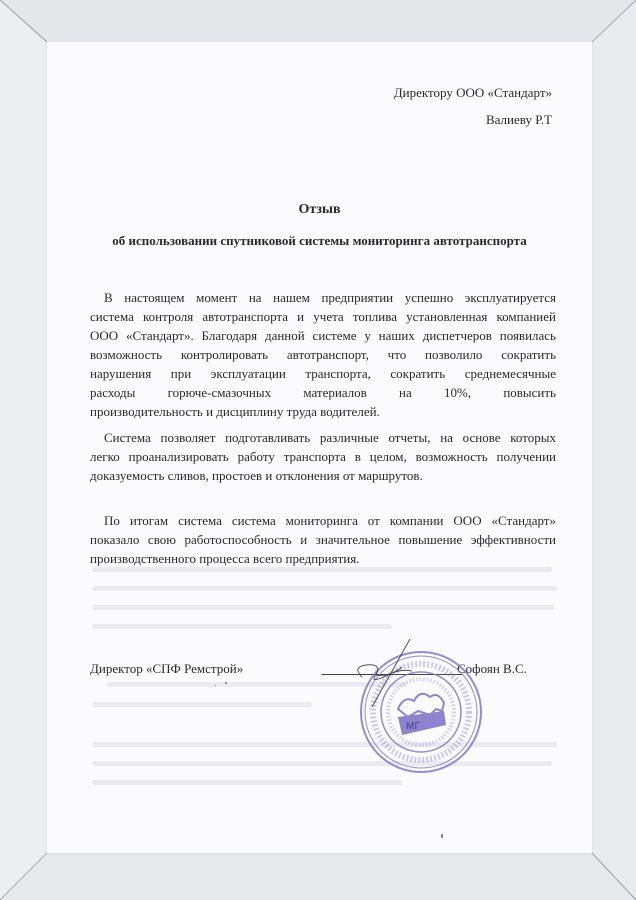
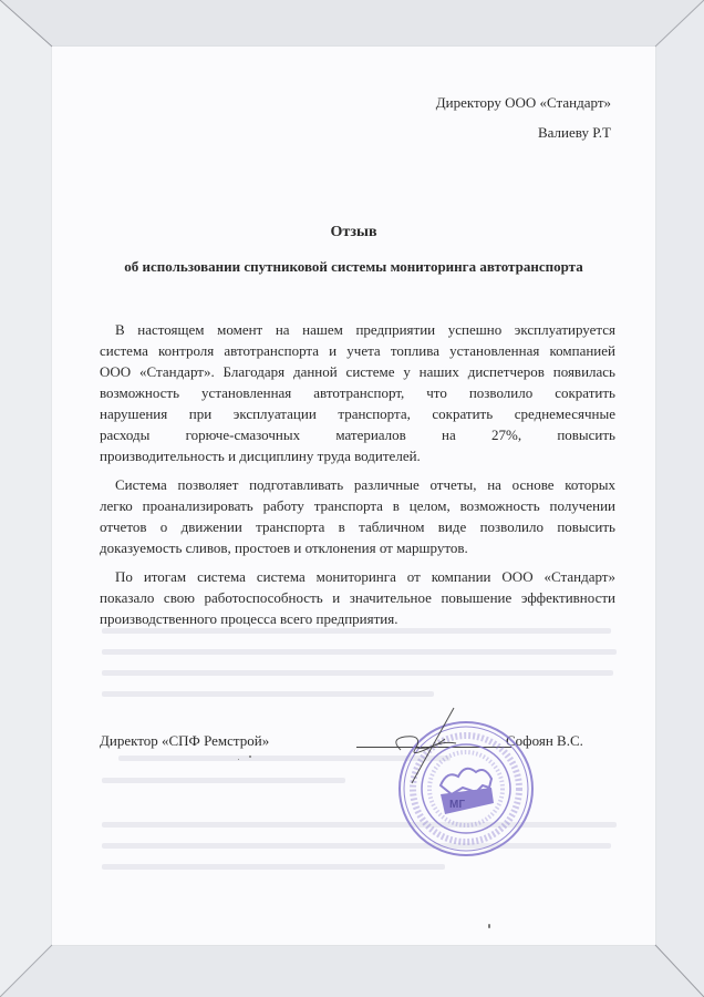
  Директору ООО «Стандарт»
  Валиеву Р.Т
  Отзыв
  об использовании спутниковой системы мониторинга автотранспорта
  В настоящем момент на нашем предприятии успешно эксплуатируется
  система контроля автотранспорта и учета топлива установленная компанией
  ООО «Стандарт». Благодаря данной системе у наших диспетчеров появилась
- возможность контролировать автотранспорт, что позволило сократить
+ возможность установленная автотранспорт, что позволило сократить
  нарушения при эксплуатации транспорта, сократить среднемесячные
- расходы горюче-смазочных материалов на 10%, повысить
+ расходы горюче-смазочных материалов на 27%, повысить
  производительность и дисциплину труда водителей.
  Система позволяет подготавливать различные отчеты, на основе которых
  легко проанализировать работу транспорта в целом, возможность получении
+ отчетов о движении транспорта в табличном виде позволило повысить
  доказуемость сливов, простоев и отклонения от маршрутов.
  По итогам система система мониторинга от компании ООО «Стандарт»
  показало свою работоспособность и значительное повышение эффективности
  производственного процесса всего предприятия.
  Директор «СПФ Ремстрой»
  Софоян В.С.
  МГ
